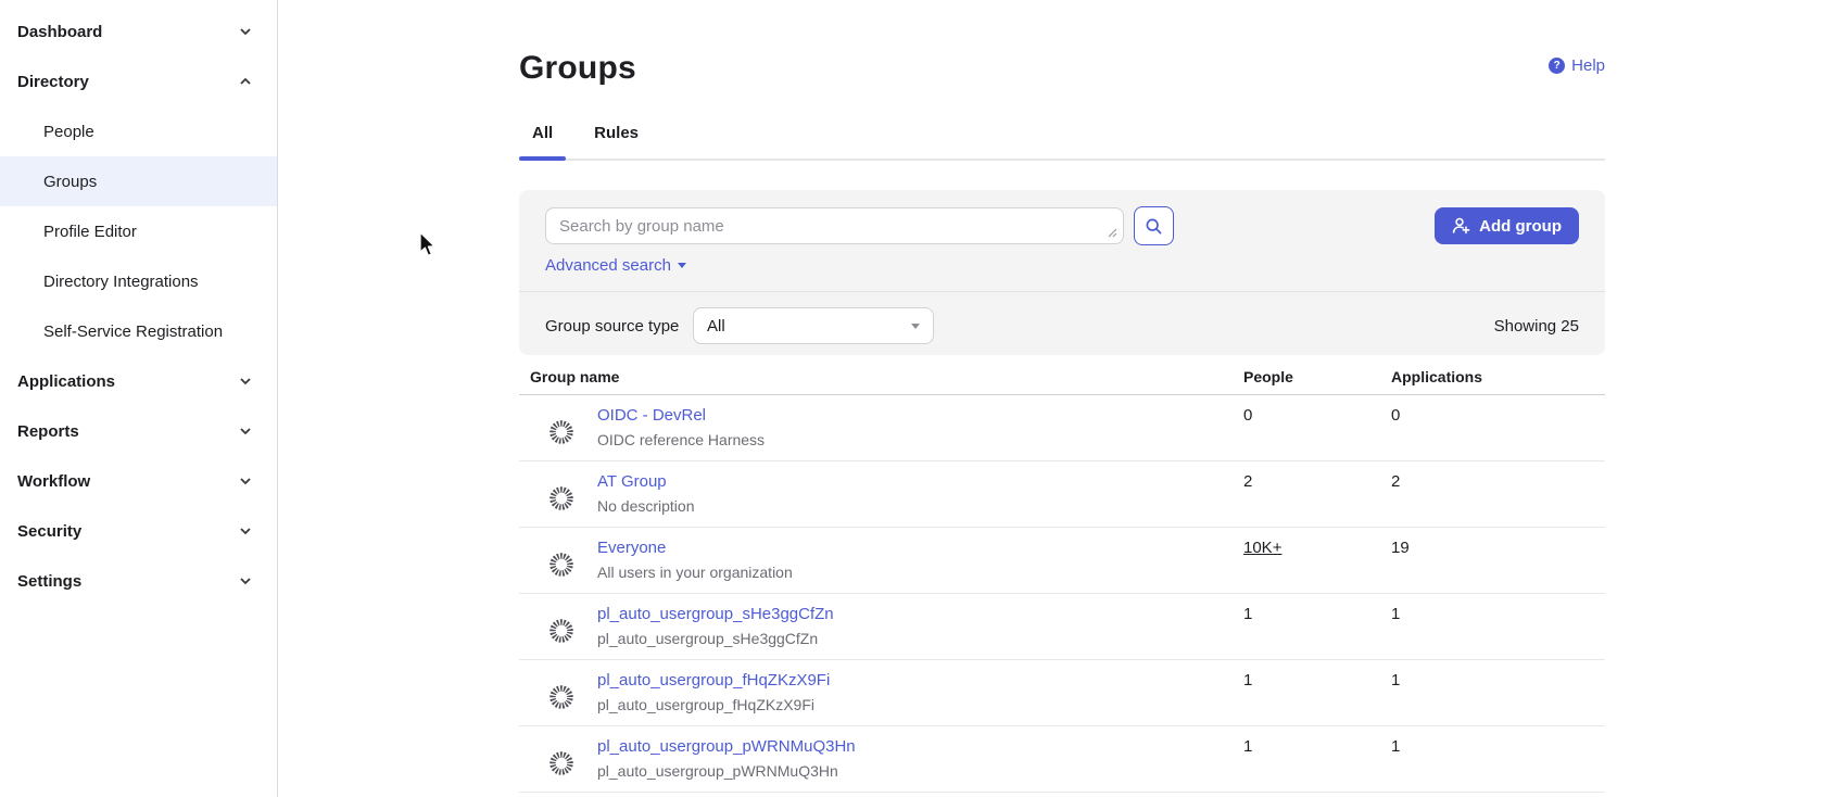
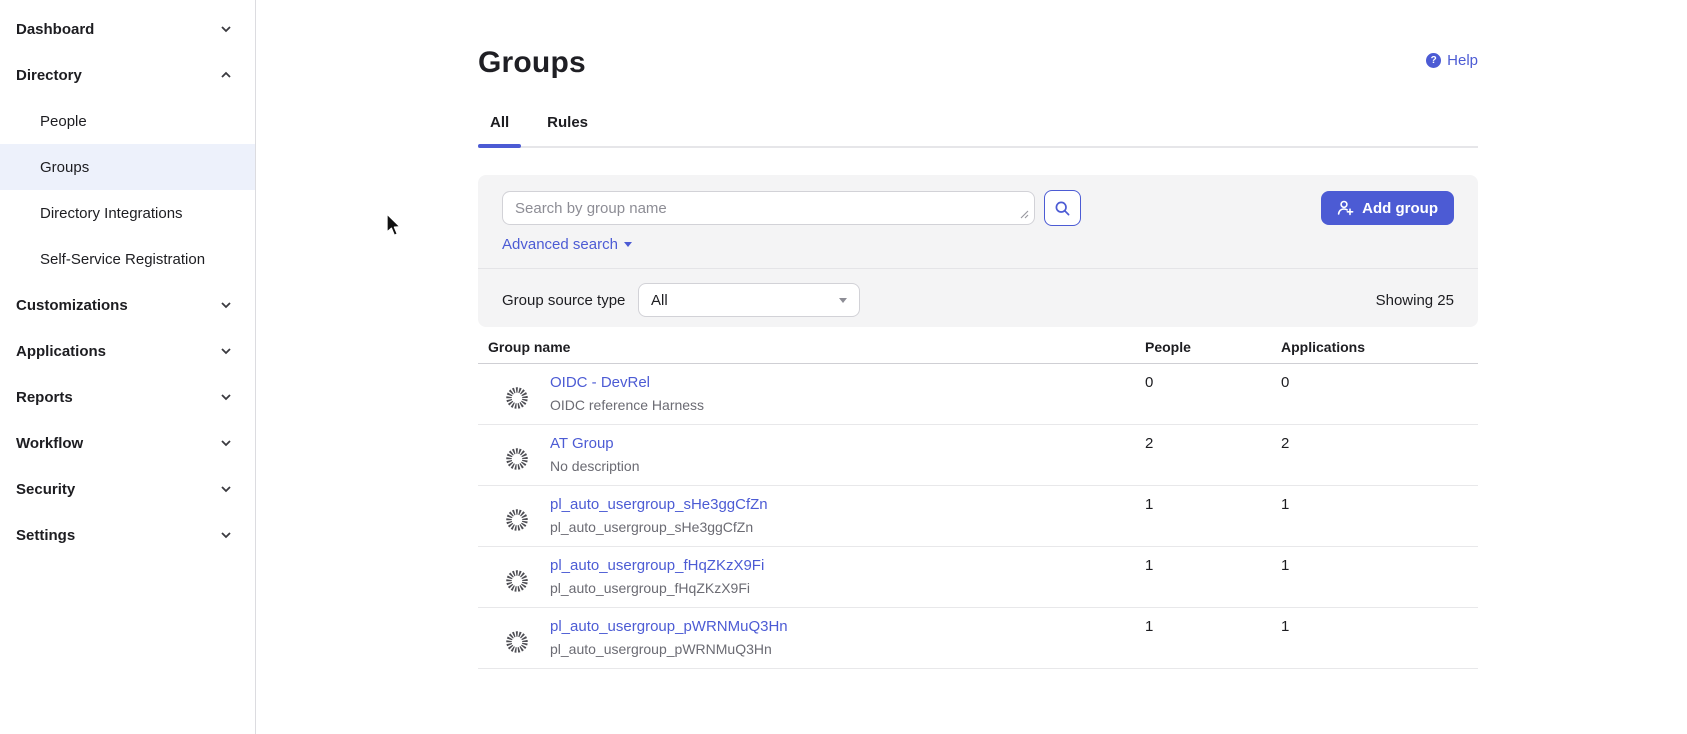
  Dashboard
  Directory
  People
  Groups
- Profile Editor
  Directory Integrations
  Self-Service Registration
+ Customizations
  Applications
  Reports
  Workflow
  Security
  Settings
  Groups
  ?
  Help
  All
  Rules
  Search by group name
  Add group
  Advanced search
  Group source type
  All
  Showing 25
  Group name
  People
  Applications
  OIDC - DevRel
  OIDC reference Harness
  0
  0
  AT Group
  No description
  2
  2
- Everyone
- All users in your organization
- 10K+
- 19
  pl_auto_usergroup_sHe3ggCfZn
  pl_auto_usergroup_sHe3ggCfZn
  1
  1
  pl_auto_usergroup_fHqZKzX9Fi
  pl_auto_usergroup_fHqZKzX9Fi
  1
  1
  pl_auto_usergroup_pWRNMuQ3Hn
  pl_auto_usergroup_pWRNMuQ3Hn
  1
  1
